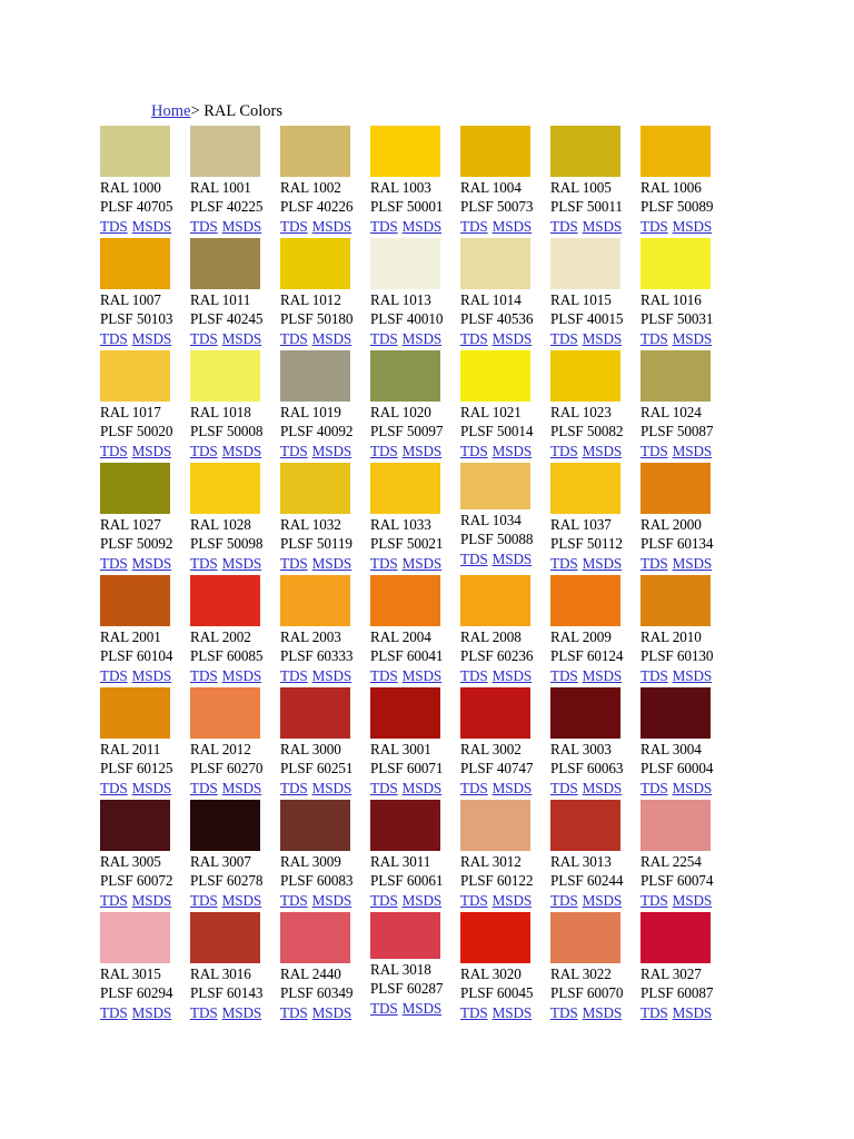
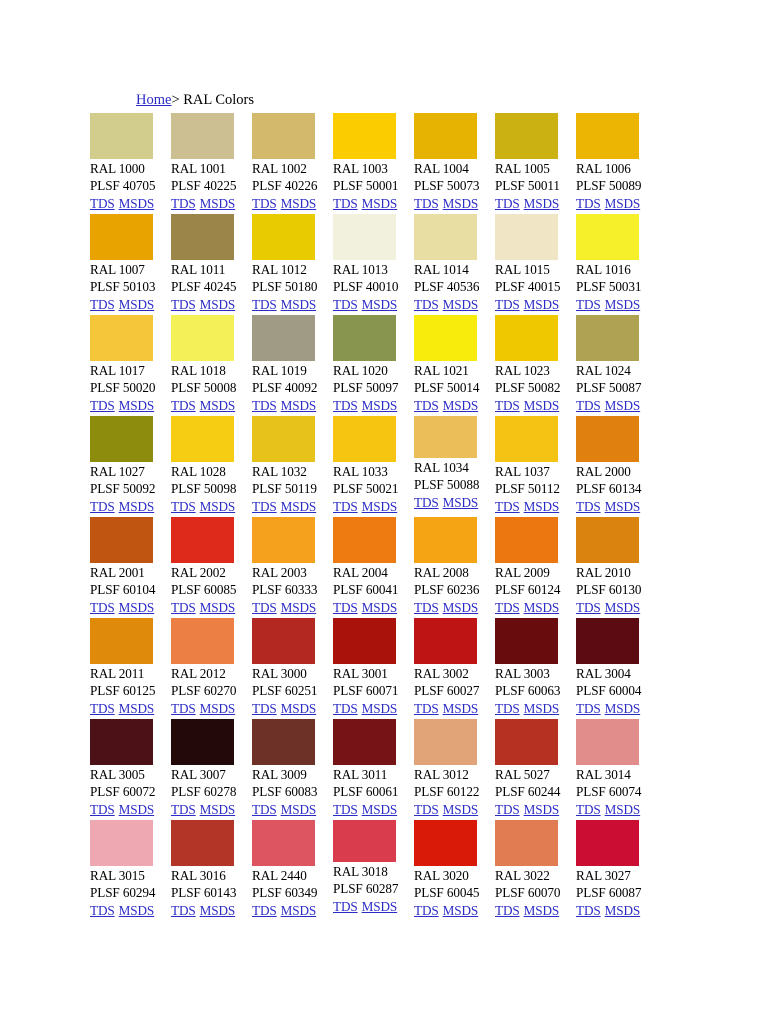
  Home> RAL Colors
  RAL 1000
  PLSF 40705
  TDS MSDS
  RAL 1001
  PLSF 40225
  TDS MSDS
  RAL 1002
  PLSF 40226
  TDS MSDS
  RAL 1003
  PLSF 50001
  TDS MSDS
  RAL 1004
  PLSF 50073
  TDS MSDS
  RAL 1005
  PLSF 50011
  TDS MSDS
  RAL 1006
  PLSF 50089
  TDS MSDS
  RAL 1007
  PLSF 50103
  TDS MSDS
  RAL 1011
  PLSF 40245
  TDS MSDS
  RAL 1012
  PLSF 50180
  TDS MSDS
  RAL 1013
  PLSF 40010
  TDS MSDS
  RAL 1014
  PLSF 40536
  TDS MSDS
  RAL 1015
  PLSF 40015
  TDS MSDS
  RAL 1016
  PLSF 50031
  TDS MSDS
  RAL 1017
  PLSF 50020
  TDS MSDS
  RAL 1018
  PLSF 50008
  TDS MSDS
  RAL 1019
  PLSF 40092
  TDS MSDS
  RAL 1020
  PLSF 50097
  TDS MSDS
  RAL 1021
  PLSF 50014
  TDS MSDS
  RAL 1023
  PLSF 50082
  TDS MSDS
  RAL 1024
  PLSF 50087
  TDS MSDS
  RAL 1027
  PLSF 50092
  TDS MSDS
  RAL 1028
  PLSF 50098
  TDS MSDS
  RAL 1032
  PLSF 50119
  TDS MSDS
  RAL 1033
  PLSF 50021
  TDS MSDS
  RAL 1034
  PLSF 50088
  TDS MSDS
  RAL 1037
  PLSF 50112
  TDS MSDS
  RAL 2000
  PLSF 60134
  TDS MSDS
  RAL 2001
  PLSF 60104
  TDS MSDS
  RAL 2002
  PLSF 60085
  TDS MSDS
  RAL 2003
  PLSF 60333
  TDS MSDS
  RAL 2004
  PLSF 60041
  TDS MSDS
  RAL 2008
  PLSF 60236
  TDS MSDS
  RAL 2009
  PLSF 60124
  TDS MSDS
  RAL 2010
  PLSF 60130
  TDS MSDS
  RAL 2011
  PLSF 60125
  TDS MSDS
  RAL 2012
  PLSF 60270
  TDS MSDS
  RAL 3000
  PLSF 60251
  TDS MSDS
  RAL 3001
  PLSF 60071
  TDS MSDS
  RAL 3002
- PLSF 40747
+ PLSF 60027
  TDS MSDS
  RAL 3003
  PLSF 60063
  TDS MSDS
  RAL 3004
  PLSF 60004
  TDS MSDS
  RAL 3005
  PLSF 60072
  TDS MSDS
  RAL 3007
  PLSF 60278
  TDS MSDS
  RAL 3009
  PLSF 60083
  TDS MSDS
  RAL 3011
  PLSF 60061
  TDS MSDS
  RAL 3012
  PLSF 60122
  TDS MSDS
- RAL 3013
+ RAL 5027
  PLSF 60244
  TDS MSDS
- RAL 2254
+ RAL 3014
  PLSF 60074
  TDS MSDS
  RAL 3015
  PLSF 60294
  TDS MSDS
  RAL 3016
  PLSF 60143
  TDS MSDS
  RAL 2440
  PLSF 60349
  TDS MSDS
  RAL 3018
  PLSF 60287
  TDS MSDS
  RAL 3020
  PLSF 60045
  TDS MSDS
  RAL 3022
  PLSF 60070
  TDS MSDS
  RAL 3027
  PLSF 60087
  TDS MSDS
